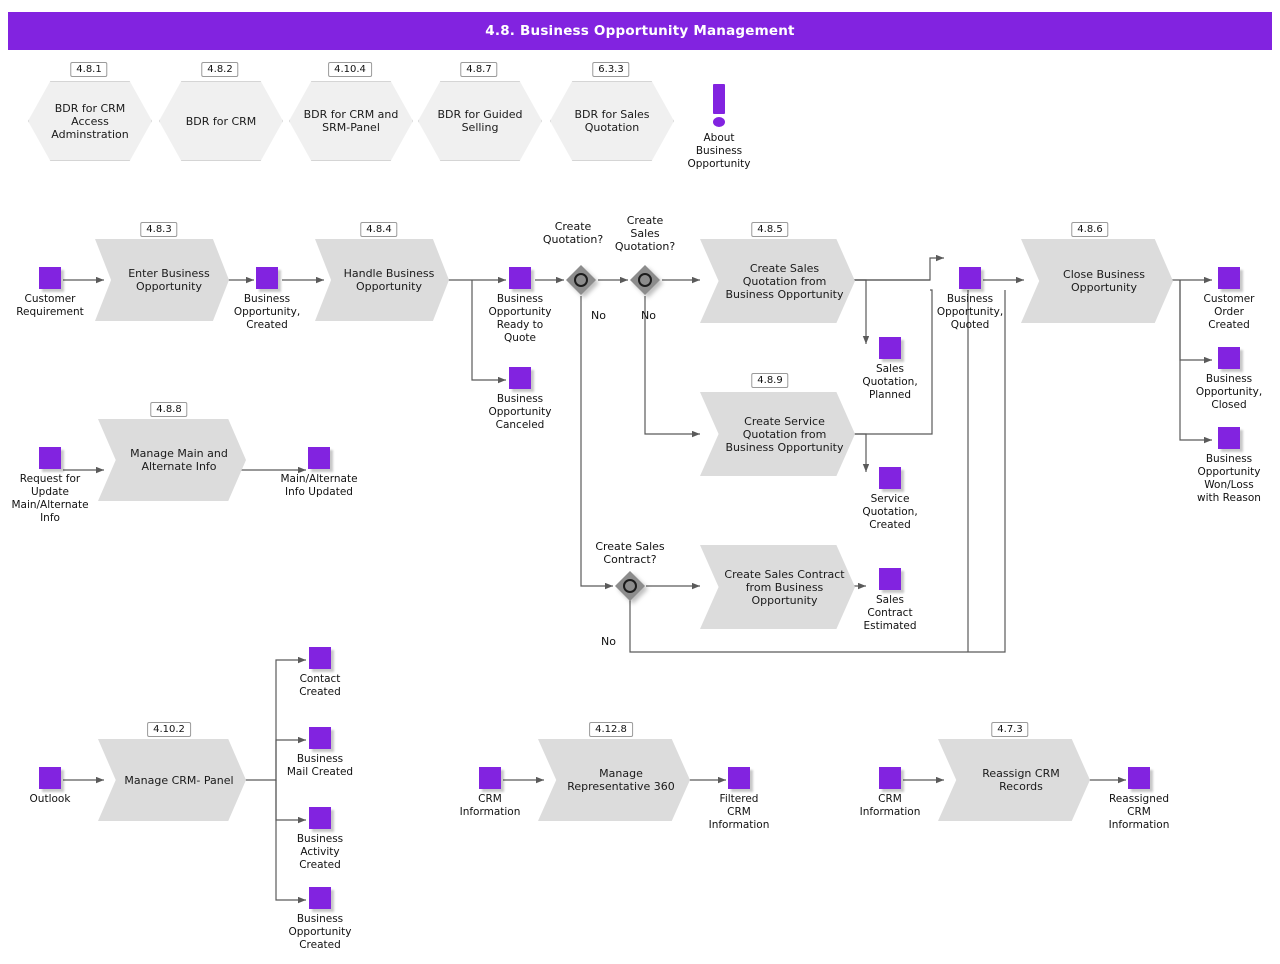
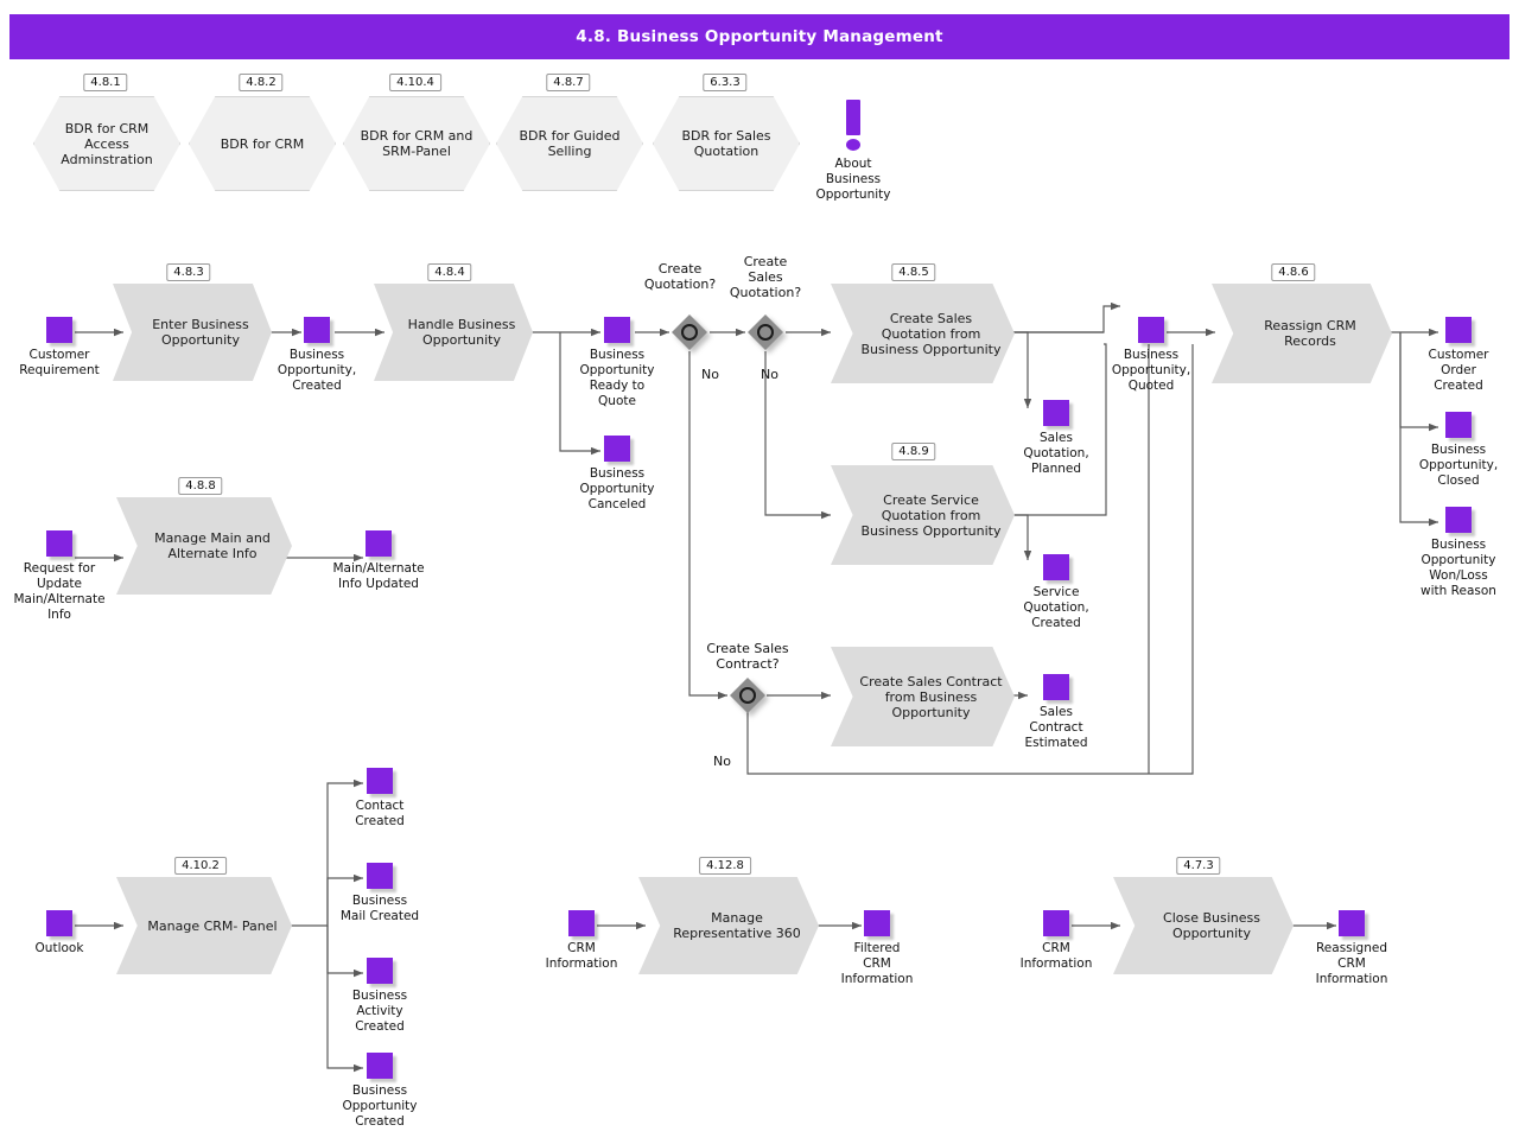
  4.8. Business Opportunity Management
  4.8.1
  BDR for CRM Access Adminstration
  4.8.2
  BDR for CRM
  4.10.4
  BDR for CRM and SRM-Panel
  4.8.7
  BDR for Guided Selling
  6.3.3
  BDR for Sales Quotation
  About
  Business
  Opportunity
  Customer
  Requirement
  4.8.3
  Enter Business Opportunity
  Business
  Opportunity,
  Created
  4.8.4
  Handle Business Opportunity
  Business
  Opportunity
  Ready to
  Quote
  Business
  Opportunity
  Canceled
  Create
  Quotation?
  No
  Create
  Sales
  Quotation?
  No
  4.8.5
  Create Sales Quotation from Business Opportunity
  4.8.9
  Create Service Quotation from Business Opportunity
  Create Sales
  Contract?
  No
  Create Sales Contract from Business Opportunity
  Sales
  Quotation,
  Planned
  Service
  Quotation,
  Created
  Sales
  Contract
  Estimated
  Business
  Opportunity,
  Quoted
  4.8.6
- Close Business Opportunity
+ Reassign CRM Records
  Customer
  Order
  Created
  Business
  Opportunity,
  Closed
  Business
  Opportunity
  Won/Loss
  with Reason
  Request for
  Update
  Main/Alternate
  Info
  4.8.8
  Manage Main and Alternate Info
  Main/Alternate
  Info Updated
  Outlook
  4.10.2
  Manage CRM- Panel
  Contact
  Created
  Business
  Mail Created
  Business
  Activity
  Created
  Business
  Opportunity
  Created
  CRM
  Information
  4.12.8
  Manage Representative 360
  Filtered
  CRM
  Information
  CRM
  Information
  4.7.3
- Reassign CRM Records
+ Close Business Opportunity
  Reassigned
  CRM
  Information
